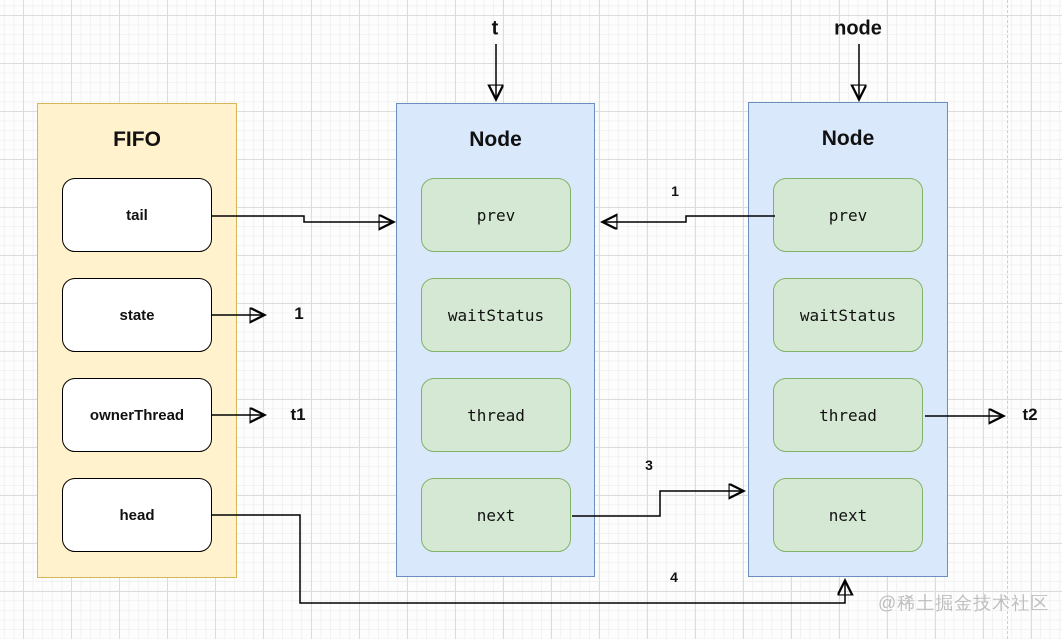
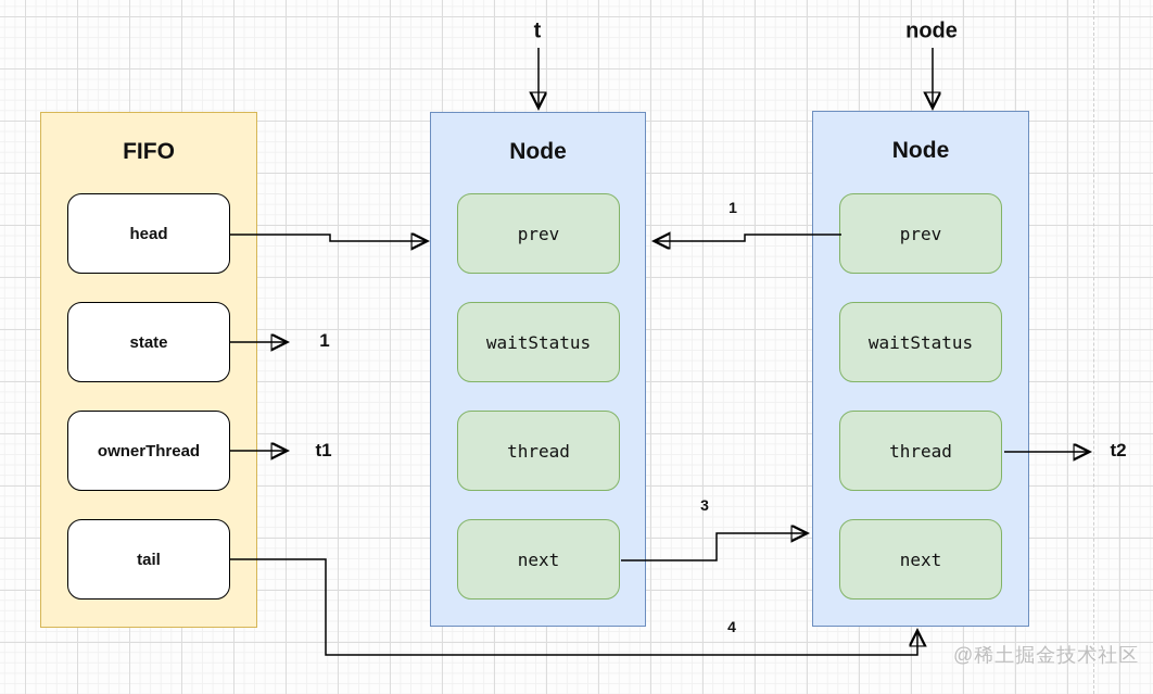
  FIFO
- tail
+ head
  state
  ownerThread
- head
+ tail
  Node
  prev
  waitStatus
  thread
  next
  Node
  prev
  waitStatus
  thread
  next
  t
  node
  1
  t1
  t2
  1
  4
  3
  @稀土掘金技术社区
